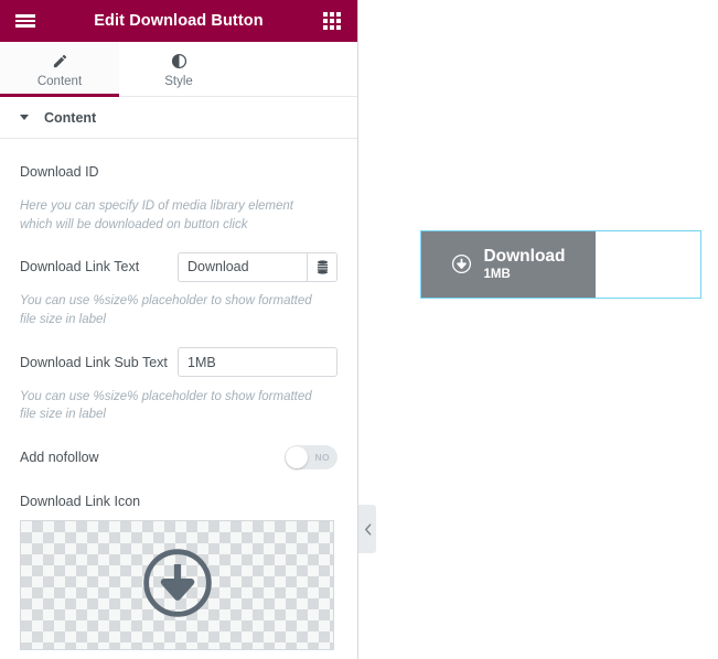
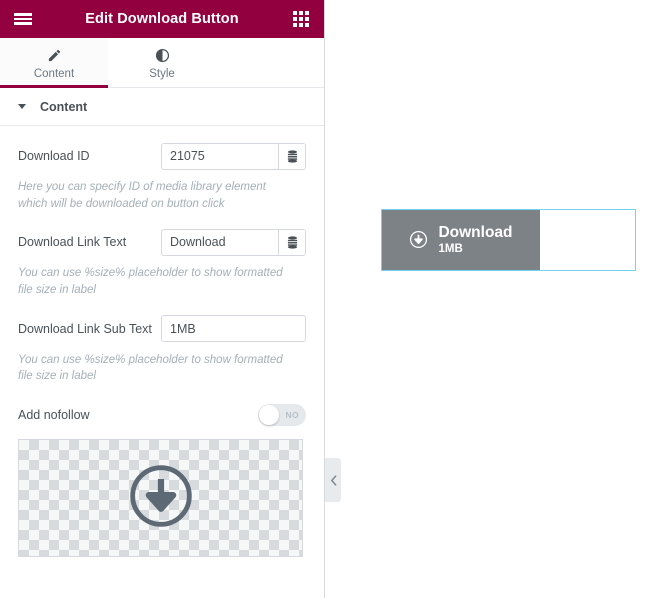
  Edit Download Button
  Content
  Style
  Content
  Download ID
+ 21075
  Here you can specify ID of media library element which will be downloaded on button click
  Download Link Text
  Download
  You can use %size% placeholder to show formatted file size in label
  Download Link Sub Text
  1MB
  You can use %size% placeholder to show formatted file size in label
  Add nofollow
  NO
- Download Link Icon
  Download
  1MB
